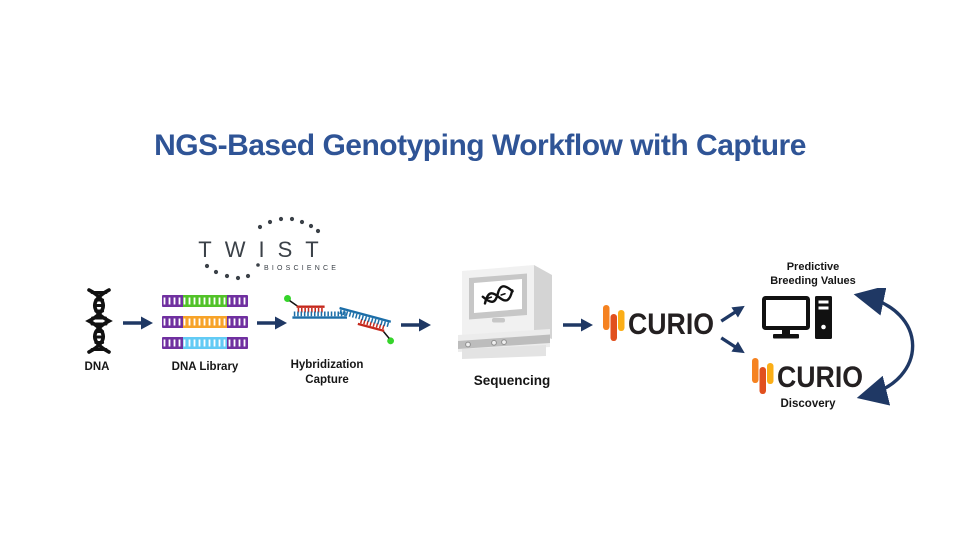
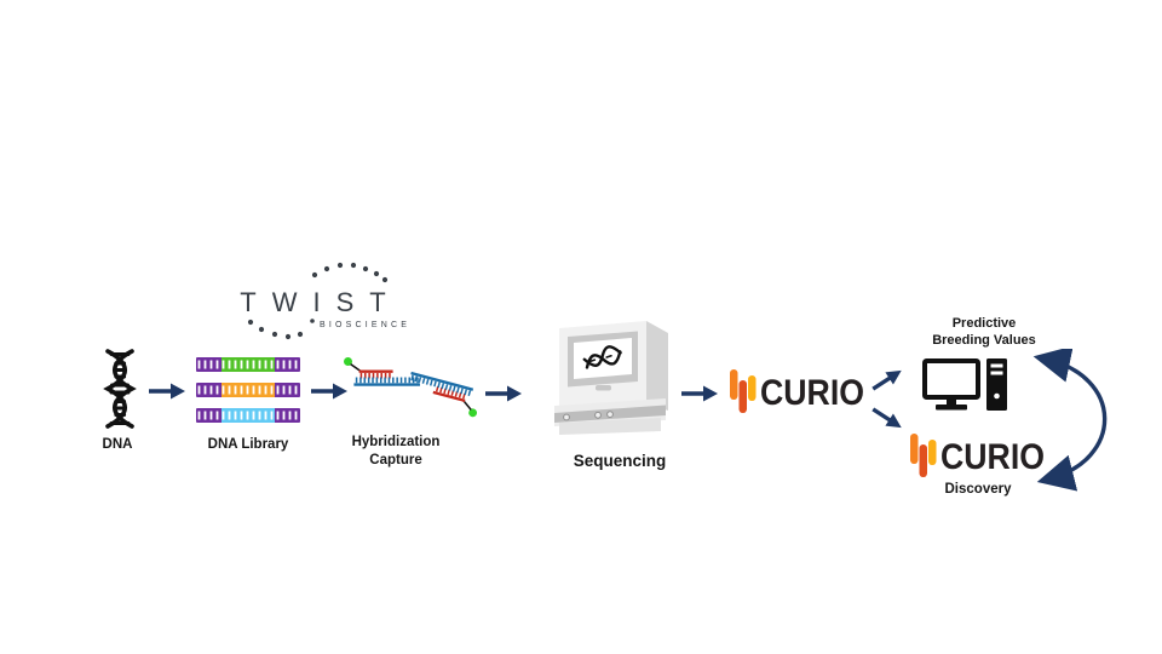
- NGS-Based Genotyping Workflow with Capture
  DNA
  DNA Library
  TWIST
  Hybridization
  Capture
  Sequencing
  CURIO
  Predictive
  Breeding Values
  CURIO
  Discovery
